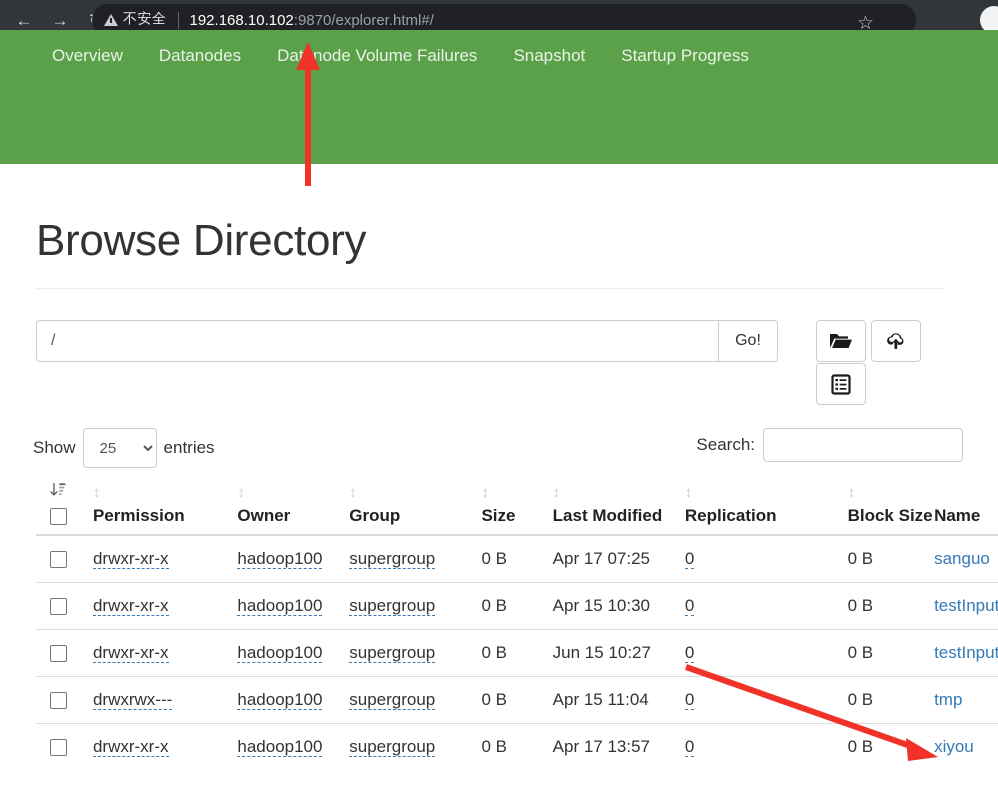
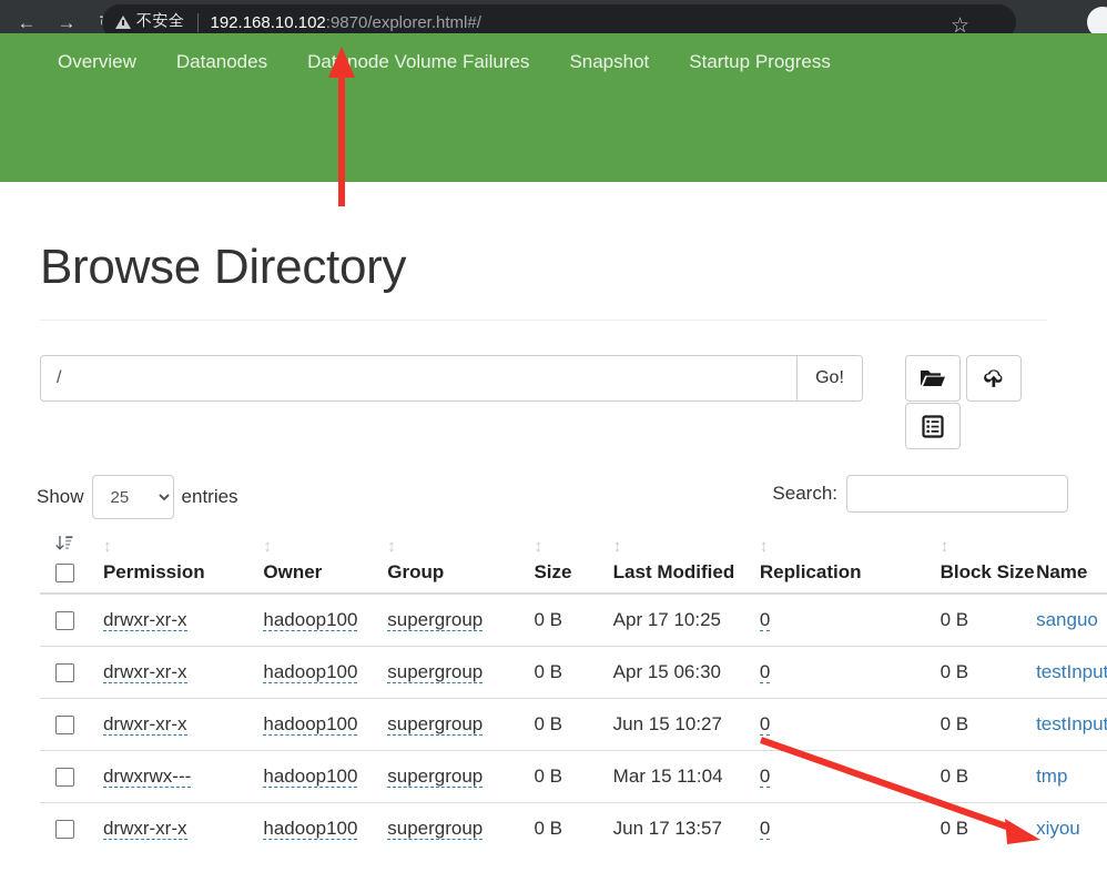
  ←
  →
  不安全
  192.168.10.102
  :9870/explorer.html#/
  ☆
  Overview
  Datanodes
  Datnode Volume Failures
  Snapshot
  Startup Progress
  Browse Directory
  /
  Go!
  Show
  25
  entries
  Search:
  	↕ Permission	↕ Owner	↕ Group	↕ Size	↕ Last Modified	↕ Replication	↕ Block Size	Name
- 	drwxr-xr-x	hadoop100	supergroup	0 B	Apr 17 07:25	0	0 B	sanguo
+ 	drwxr-xr-x	hadoop100	supergroup	0 B	Apr 17 10:25	0	0 B	sanguo
- 	drwxr-xr-x	hadoop100	supergroup	0 B	Apr 15 10:30	0	0 B	testInput
+ 	drwxr-xr-x	hadoop100	supergroup	0 B	Apr 15 06:30	0	0 B	testInput
  	drwxr-xr-x	hadoop100	supergroup	0 B	Jun 15 10:27	0	0 B	testInput
- 	drwxrwx---	hadoop100	supergroup	0 B	Apr 15 11:04	0	0 B	tmp
+ 	drwxrwx---	hadoop100	supergroup	0 B	Mar 15 11:04	0	0 B	tmp
- 	drwxr-xr-x	hadoop100	supergroup	0 B	Apr 17 13:57	0	0 B	xiyou
+ 	drwxr-xr-x	hadoop100	supergroup	0 B	Jun 17 13:57	0	0 B	xiyou
